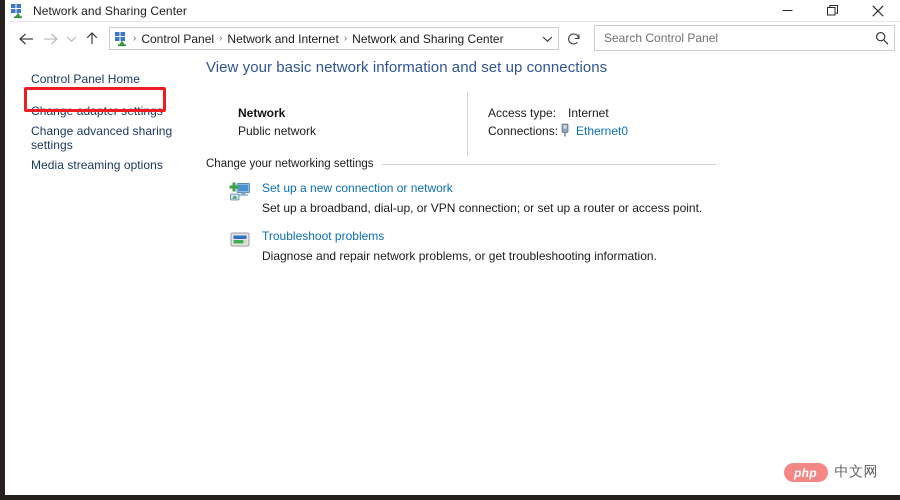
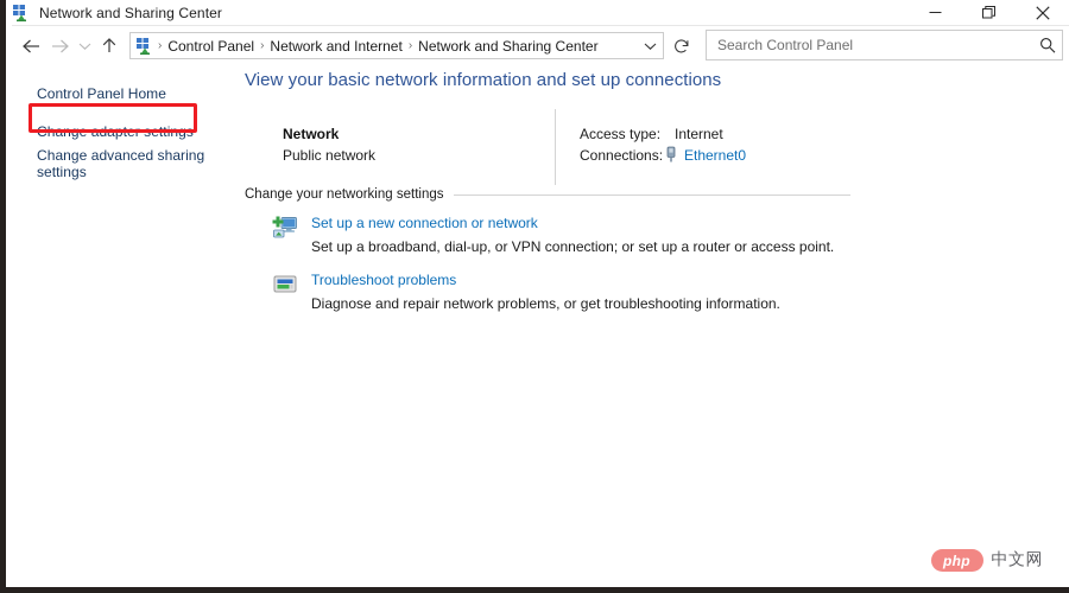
  Network and Sharing Center
  ›
  Control Panel
  ›
  Network and Internet
  ›
  Network and Sharing Center
  Search Control Panel
  Control Panel Home
  Change adapter settings
  Change advanced sharing settings
- Media streaming options
  View your basic network information and set up connections
  Network
  Public network
  Access type:
  Internet
  Connections:
  Ethernet0
  Change your networking settings
  Set up a new connection or network
  Set up a broadband, dial-up, or VPN connection; or set up a router or access point.
  Troubleshoot problems
  Diagnose and repair network problems, or get troubleshooting information.
  php
  中文网
